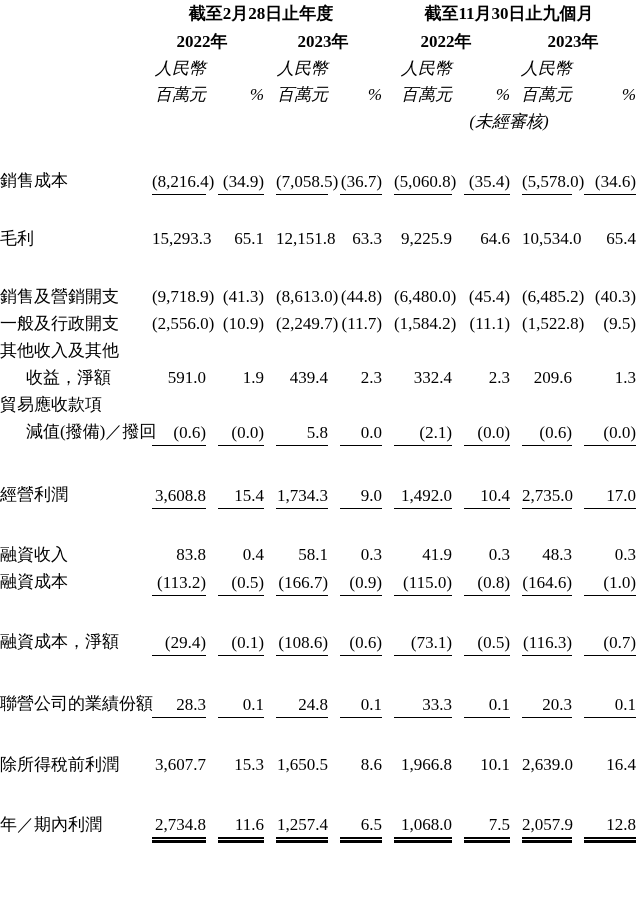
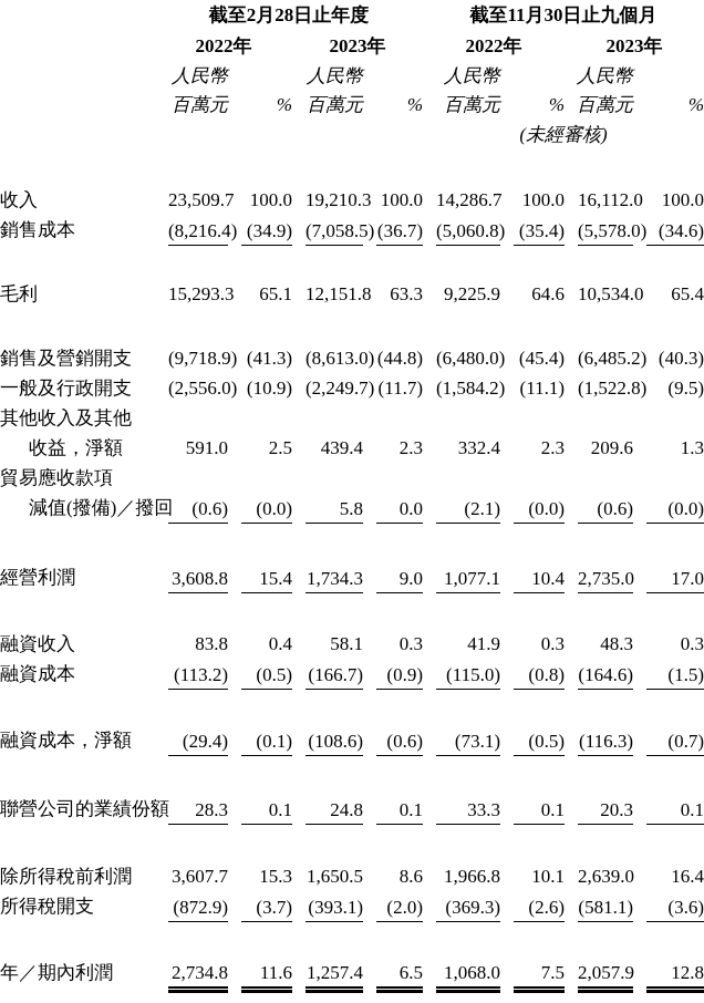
  	截至2月28日止年度	截至11月30日止九個月
  	2022年	2023年	2022年	2023年
  	人民幣		人民幣		人民幣		人民幣
  	百萬元	%	百萬元	%	百萬元	%	百萬元	%
  		(未經審核)
+ 收入	23,509.7	100.0	19,210.3	100.0	14,286.7	100.0	16,112.0	100.0
  銷售成本	(8,216.4)	(34.9)	(7,058.5)	(36.7)	(5,060.8)	(35.4)	(5,578.0)	(34.6)
  毛利	15,293.3	65.1	12,151.8	63.3	9,225.9	64.6	10,534.0	65.4
  銷售及營銷開支	(9,718.9)	(41.3)	(8,613.0)	(44.8)	(6,480.0)	(45.4)	(6,485.2)	(40.3)
  一般及行政開支	(2,556.0)	(10.9)	(2,249.7)	(11.7)	(1,584.2)	(11.1)	(1,522.8)	(9.5)
  其他收入及其他
- 收益，淨額	591.0	1.9	439.4	2.3	332.4	2.3	209.6	1.3
+ 收益，淨額	591.0	2.5	439.4	2.3	332.4	2.3	209.6	1.3
  貿易應收款項
  減值(撥備)／撥回	(0.6)	(0.0)	5.8	0.0	(2.1)	(0.0)	(0.6)	(0.0)
- 經營利潤	3,608.8	15.4	1,734.3	9.0	1,492.0	10.4	2,735.0	17.0
+ 經營利潤	3,608.8	15.4	1,734.3	9.0	1,077.1	10.4	2,735.0	17.0
  融資收入	83.8	0.4	58.1	0.3	41.9	0.3	48.3	0.3
- 融資成本	(113.2)	(0.5)	(166.7)	(0.9)	(115.0)	(0.8)	(164.6)	(1.0)
+ 融資成本	(113.2)	(0.5)	(166.7)	(0.9)	(115.0)	(0.8)	(164.6)	(1.5)
  融資成本，淨額	(29.4)	(0.1)	(108.6)	(0.6)	(73.1)	(0.5)	(116.3)	(0.7)
  聯營公司的業績份額	28.3	0.1	24.8	0.1	33.3	0.1	20.3	0.1
  除所得稅前利潤	3,607.7	15.3	1,650.5	8.6	1,966.8	10.1	2,639.0	16.4
+ 所得稅開支	(872.9)	(3.7)	(393.1)	(2.0)	(369.3)	(2.6)	(581.1)	(3.6)
  年／期內利潤	2,734.8	11.6	1,257.4	6.5	1,068.0	7.5	2,057.9	12.8
